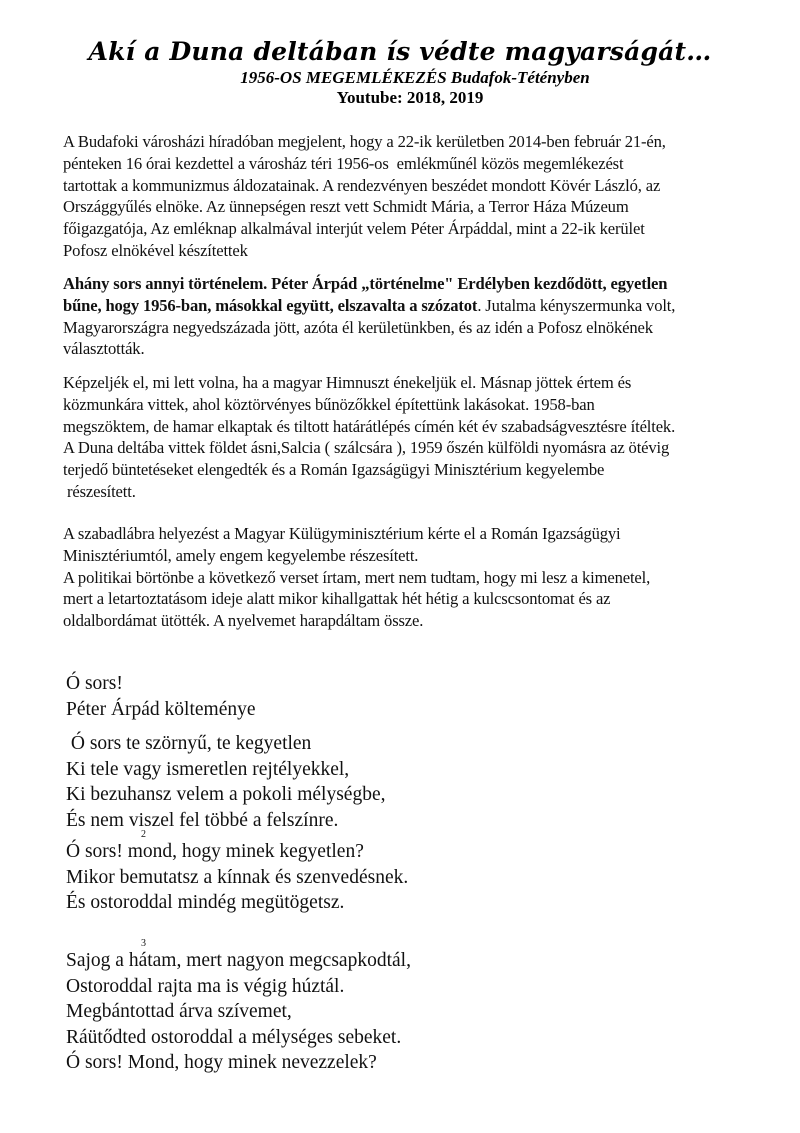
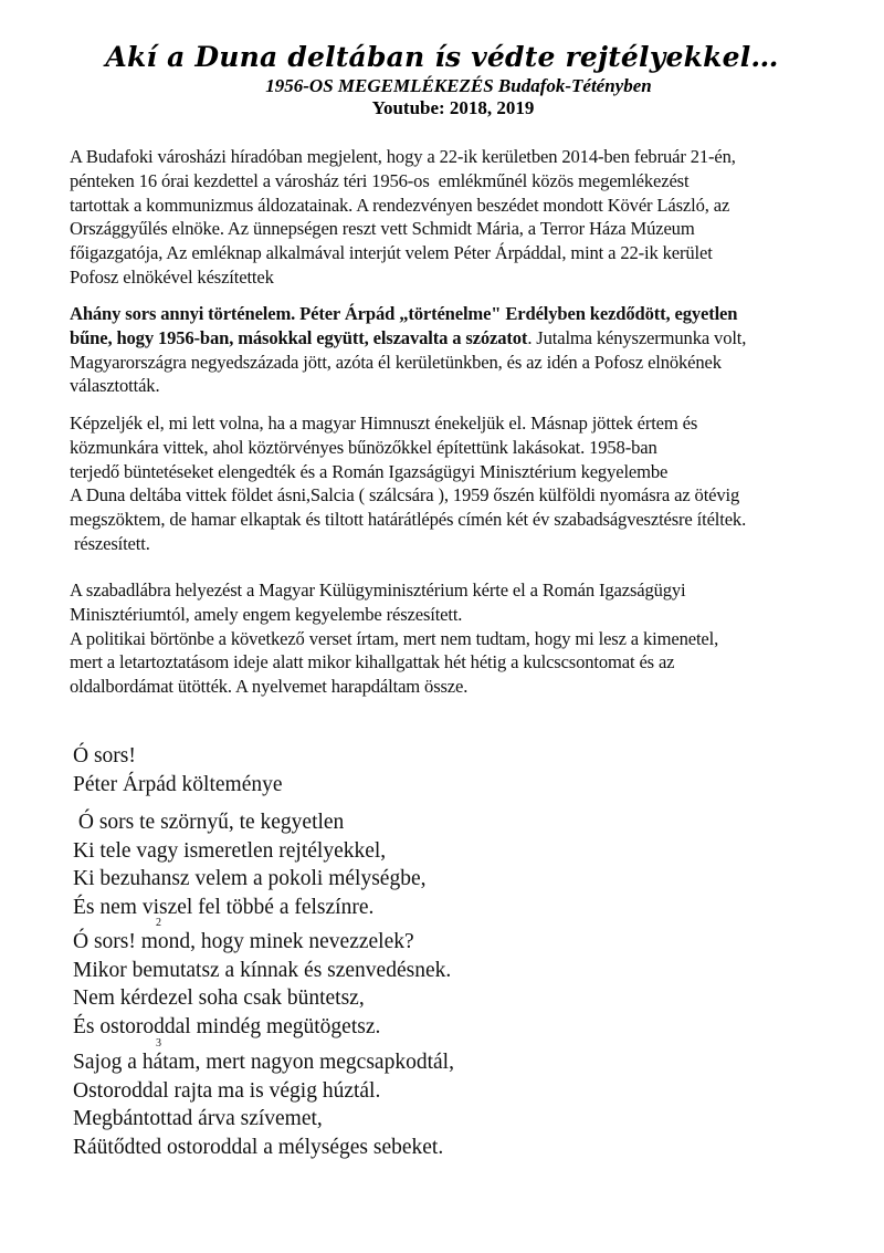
- Akí a Duna deltában ís védte magyarságát…
+ Akí a Duna deltában ís védte rejtélyekkel…
  1956-OS MEGEMLÉKEZÉS Budafok-Tétényben
  Youtube: 2018, 2019
  A Budafoki városházi híradóban megjelent, hogy a 22-ik kerületben 2014-ben február 21-én,
  pénteken 16 órai kezdettel a városház téri 1956-os emlékműnél közös megemlékezést
  tartottak a kommunizmus áldozatainak. A rendezvényen beszédet mondott Kövér László, az
  Országgyűlés elnöke. Az ünnepségen reszt vett Schmidt Mária, a Terror Háza Múzeum
  főigazgatója, Az emléknap alkalmával interjút velem Péter Árpáddal, mint a 22-ik kerület
  Pofosz elnökével készítettek
  Ahány sors annyi történelem. Péter Árpád „történelme" Erdélyben kezdődött, egyetlen
  bűne, hogy 1956-ban, másokkal együtt, elszavalta a szózatot. Jutalma kényszermunka volt,
  Magyarországra negyedszázada jött, azóta él kerületünkben, és az idén a Pofosz elnökének
  választották.
  Képzeljék el, mi lett volna, ha a magyar Himnuszt énekeljük el. Másnap jöttek értem és
  közmunkára vittek, ahol köztörvényes bűnözőkkel építettünk lakásokat. 1958-ban
- megszöktem, de hamar elkaptak és tiltott határátlépés címén két év szabadságvesztésre ítéltek.
+ terjedő büntetéseket elengedték és a Román Igazságügyi Minisztérium kegyelembe
  A Duna deltába vittek földet ásni,Salcia ( szálcsára ), 1959 őszén külföldi nyomásra az ötévig
- terjedő büntetéseket elengedték és a Román Igazságügyi Minisztérium kegyelembe
+ megszöktem, de hamar elkaptak és tiltott határátlépés címén két év szabadságvesztésre ítéltek.
  részesített.
  A szabadlábra helyezést a Magyar Külügyminisztérium kérte el a Román Igazságügyi
  Minisztériumtól, amely engem kegyelembe részesített.
  A politikai börtönbe a következő verset írtam, mert nem tudtam, hogy mi lesz a kimenetel,
  mert a letartoztatásom ideje alatt mikor kihallgattak hét hétig a kulcscsontomat és az
  oldalbordámat ütötték. A nyelvemet harapdáltam össze.
  Ó sors!
  Péter Árpád költeménye
  Ó sors te szörnyű, te kegyetlen
  Ki tele vagy ismeretlen rejtélyekkel,
  Ki bezuhansz velem a pokoli mélységbe,
  És nem viszel fel többé a felszínre.
  2
- Ó sors! mond, hogy minek kegyetlen?
+ Ó sors! mond, hogy minek nevezzelek?
  Mikor bemutatsz a kínnak és szenvedésnek.
+ Nem kérdezel soha csak büntetsz,
  És ostoroddal mindég megütögetsz.
  3
  Sajog a hátam, mert nagyon megcsapkodtál,
  Ostoroddal rajta ma is végig húztál.
  Megbántottad árva szívemet,
  Ráütődted ostoroddal a mélységes sebeket.
- Ó sors! Mond, hogy minek nevezzelek?
